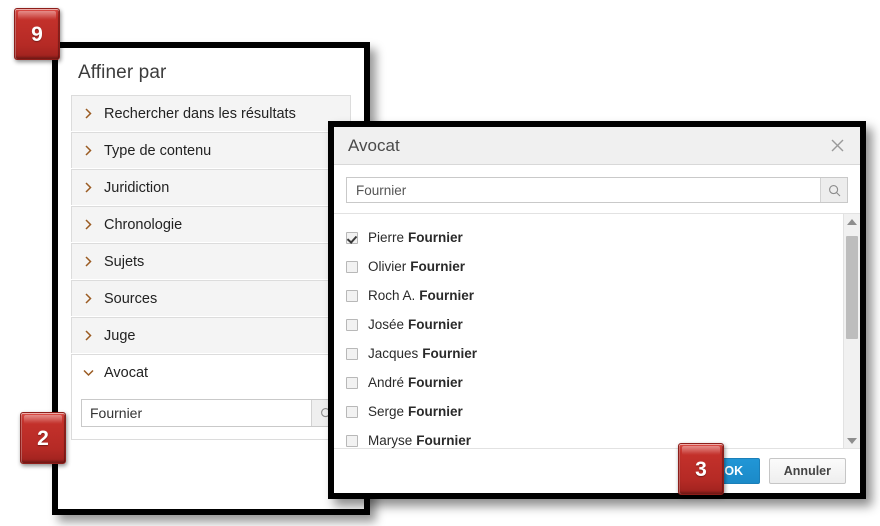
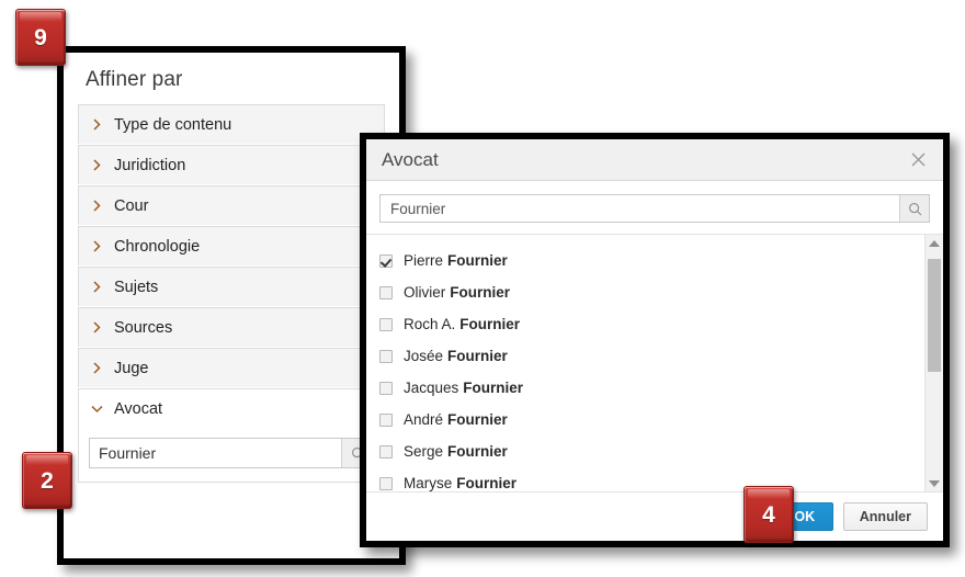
  Affiner par
- Rechercher dans les résultats
  Type de contenu
  Juridiction
+ Cour
  Chronologie
  Sujets
  Sources
  Juge
  Avocat
  Fournier
  Avocat
  Fournier
  Pierre
  Fournier
  Olivier
  Fournier
  Roch A.
  Fournier
  Josée
  Fournier
  Jacques
  Fournier
  André
  Fournier
  Serge
  Fournier
  Maryse
  Fournier
  OK
  Annuler
  9
  2
- 3
+ 4
